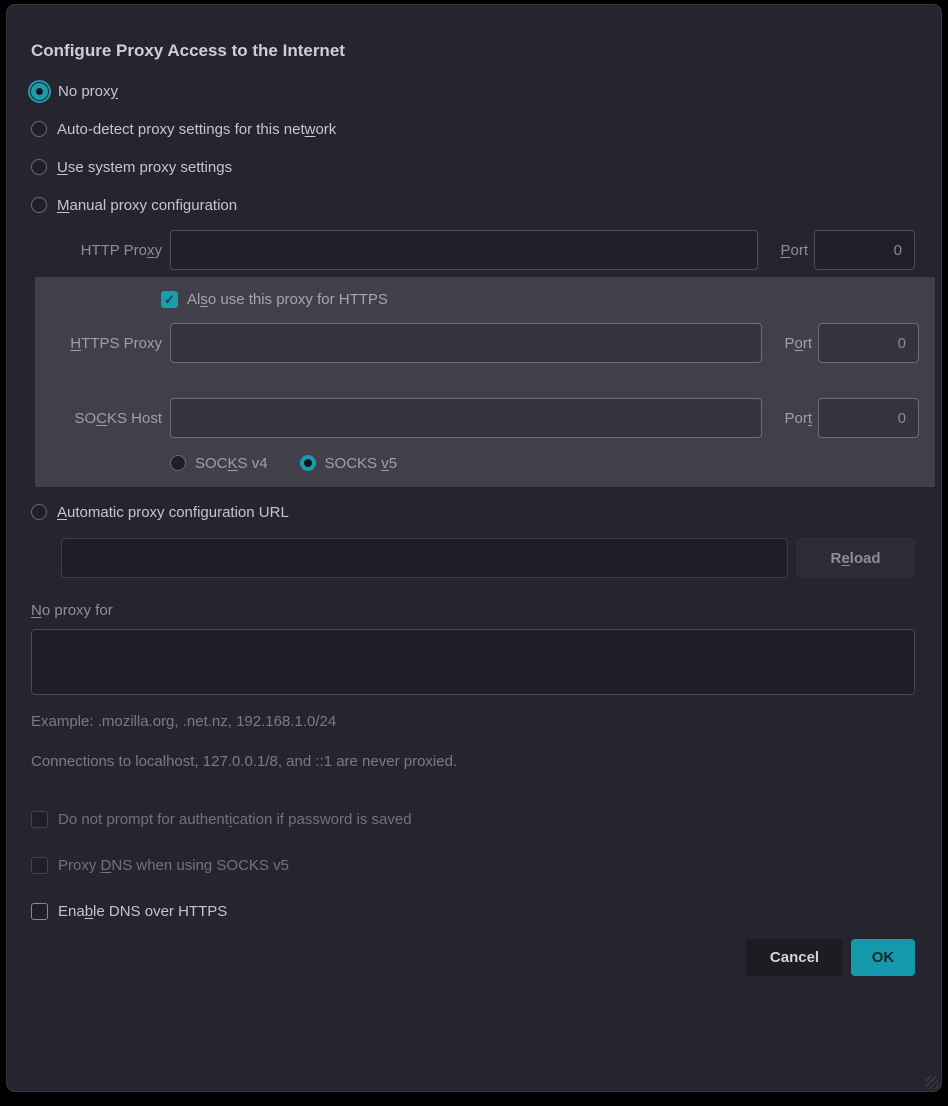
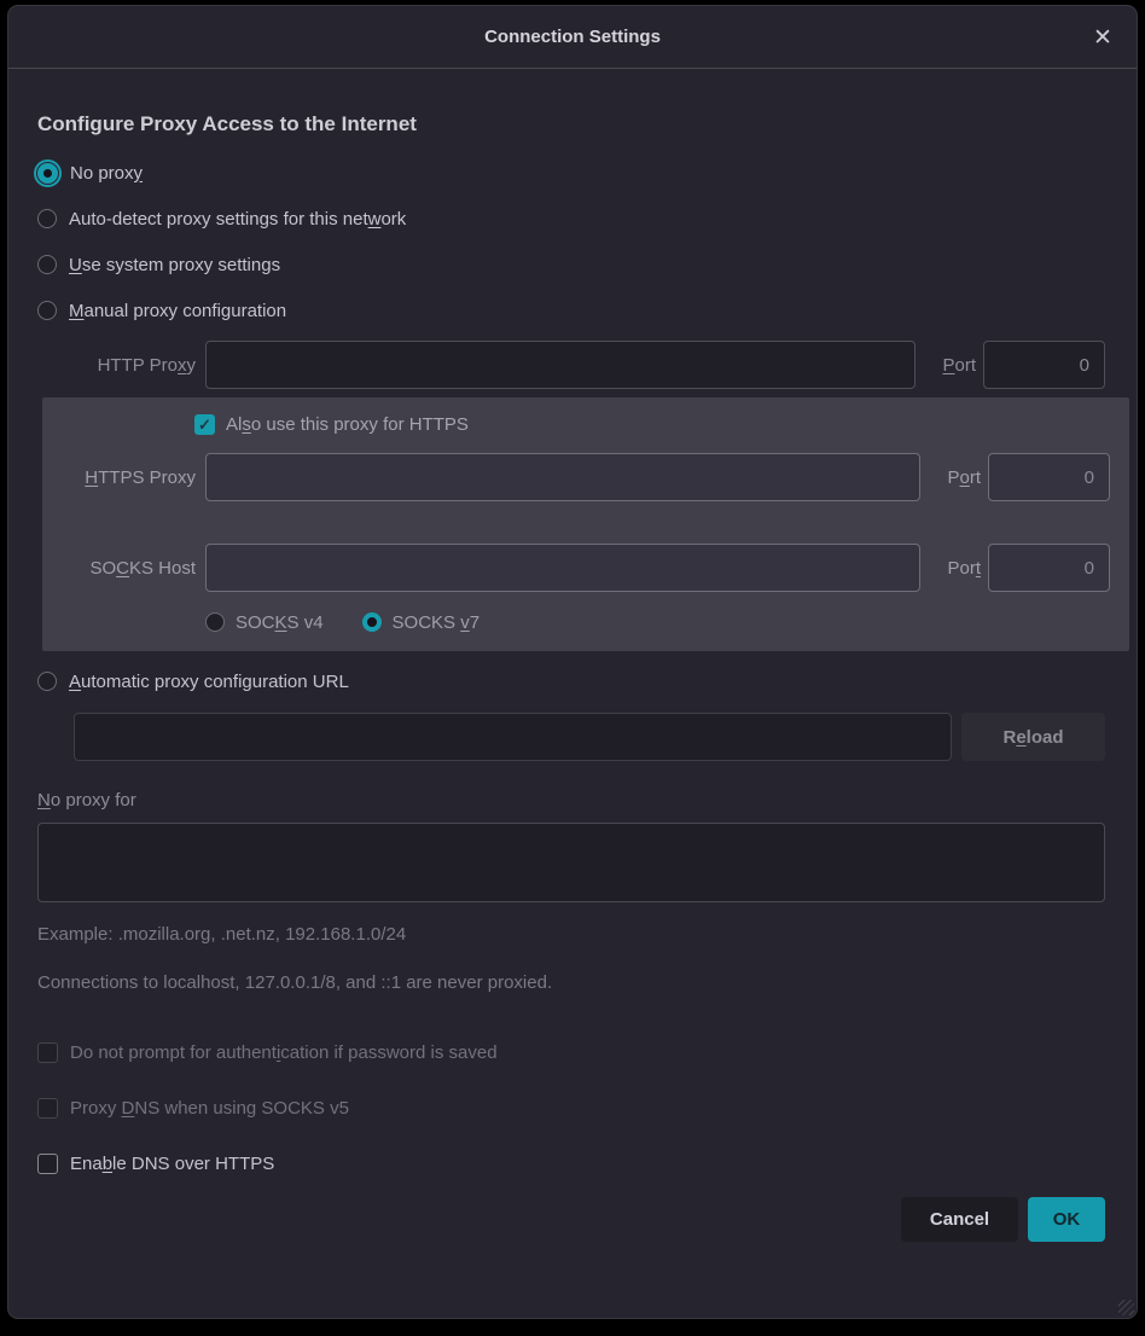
+ Connection Settings
+ ✕
  Configure Proxy Access to the Internet
  No proxy
  Auto-detect proxy settings for this network
  Use system proxy settings
  Manual proxy configuration
  HTTP Proxy
  Port
  0
  ✓
  Also use this proxy for HTTPS
  HTTPS Proxy
  Port
  0
  SOCKS Host
  Port
  0
  SOCKS v4
- SOCKS v5
+ SOCKS v7
  Automatic proxy configuration URL
  Reload
  No proxy for
  Example: .mozilla.org, .net.nz, 192.168.1.0/24
  Connections to localhost, 127.0.0.1/8, and ::1 are never proxied.
  Do not prompt for authentication if password is saved
  Proxy DNS when using SOCKS v5
  Enable DNS over HTTPS
  Cancel
  OK
